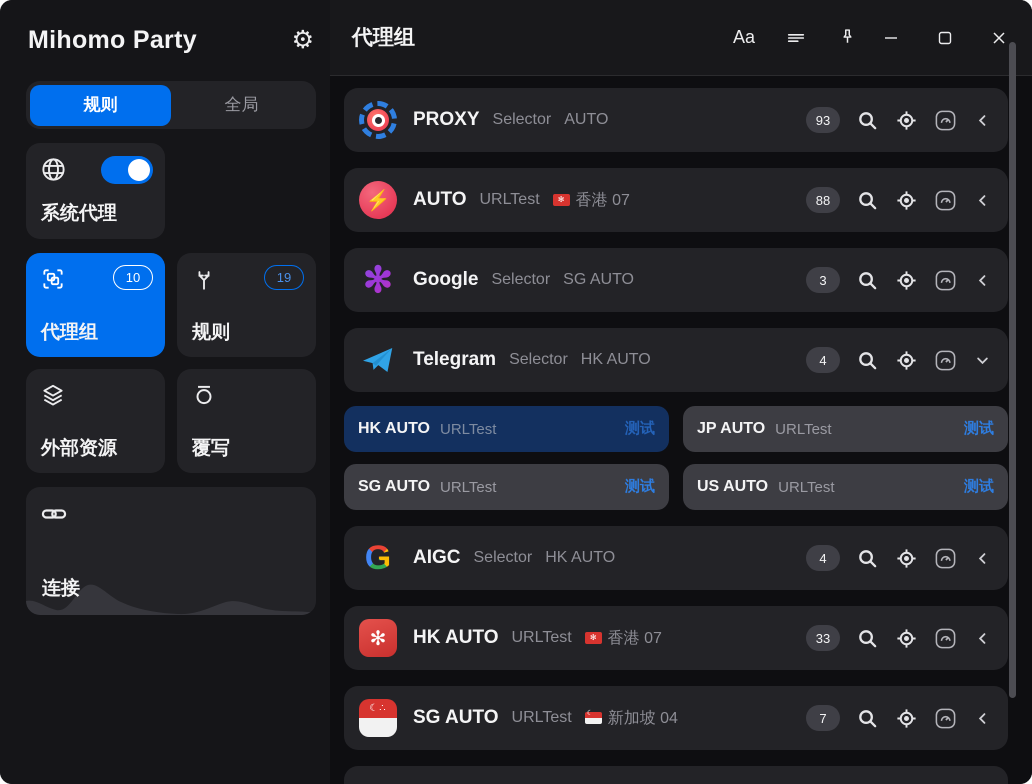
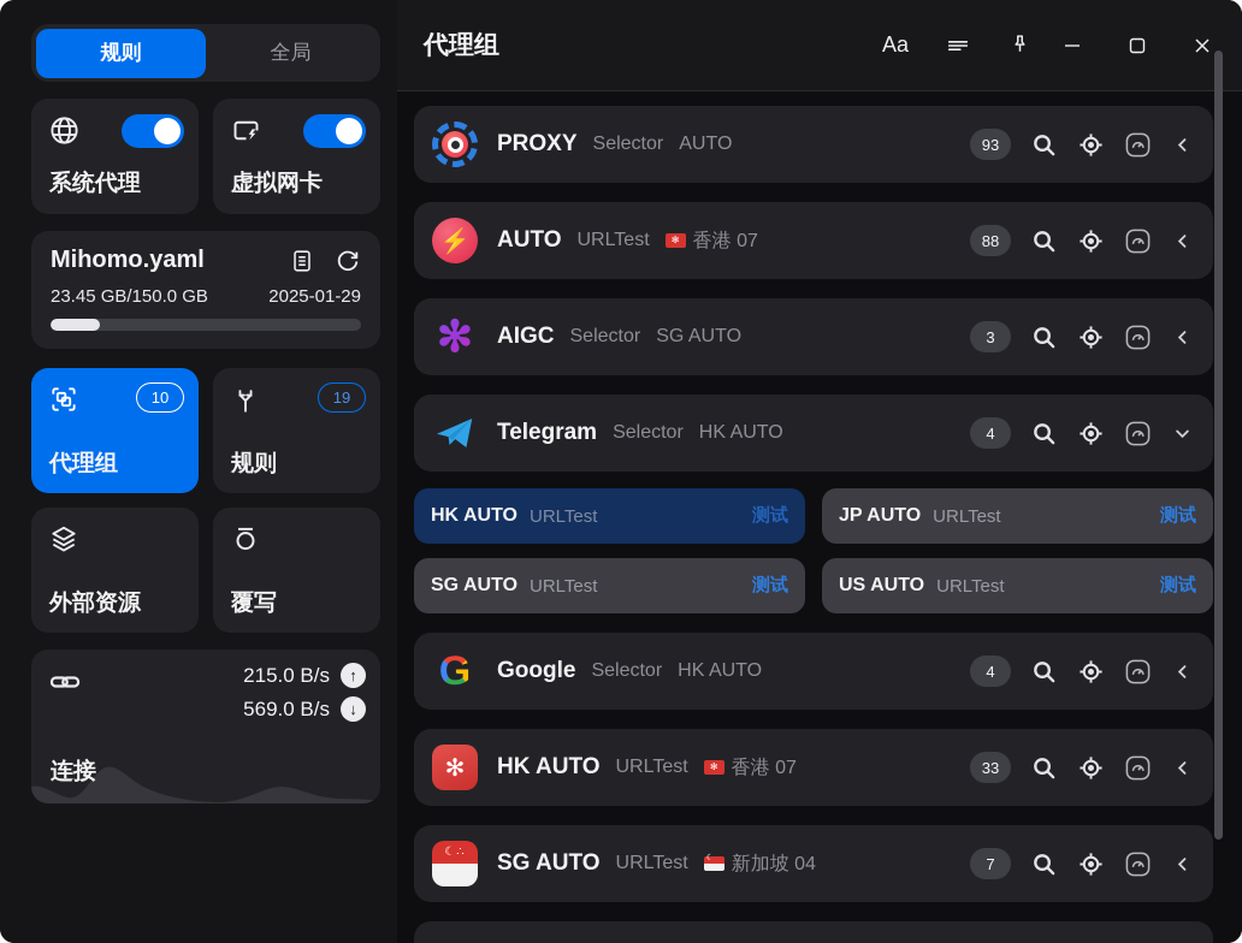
- Mihomo Party
- ⚙
  规则
  全局
  系统代理
+ 虚拟网卡
+ Mihomo.yaml
+ 23.45 GB/150.0 GB
+ 2025-01-29
  10
  代理组
  19
  规则
  外部资源
  覆写
+ 215.0 B/s
+ ↑
+ 569.0 B/s
+ ↓
  连接
  代理组
  Aa
  PROXY
  Selector
  AUTO
  93
  ⚡
  AUTO
  URLTest
  ✻
  香港 07
  88
  ✻
- Google
+ AIGC
  Selector
  SG AUTO
  3
  Telegram
  Selector
  HK AUTO
  4
  HK AUTO
  URLTest
  测试
  JP AUTO
  URLTest
  测试
  SG AUTO
  URLTest
  测试
  US AUTO
  URLTest
  测试
  G
- AIGC
+ Google
  Selector
  HK AUTO
  4
  ✻
  HK AUTO
  URLTest
  ✻
  香港 07
  33
  ☾∴
  SG AUTO
  URLTest
  新加坡 04
  7
